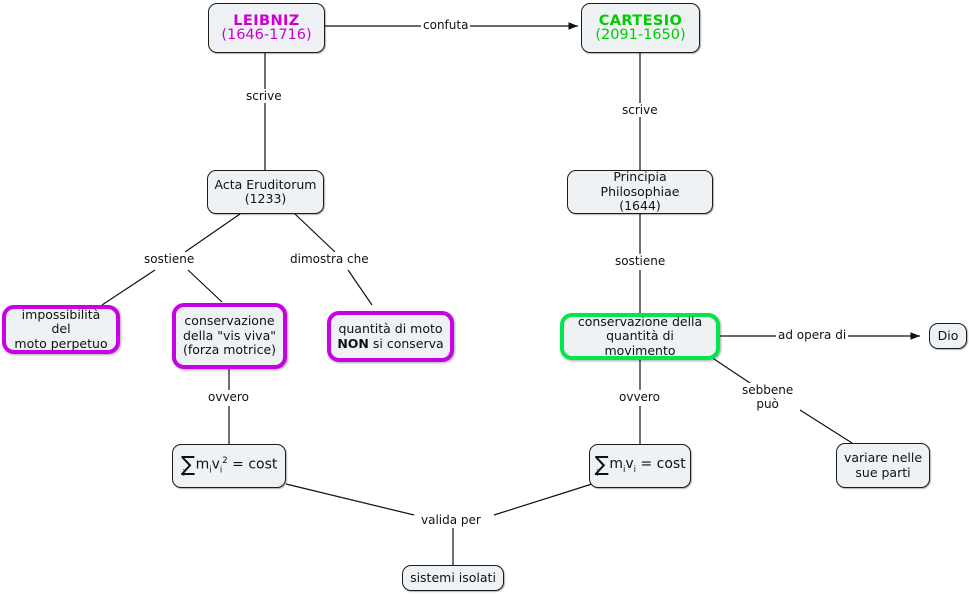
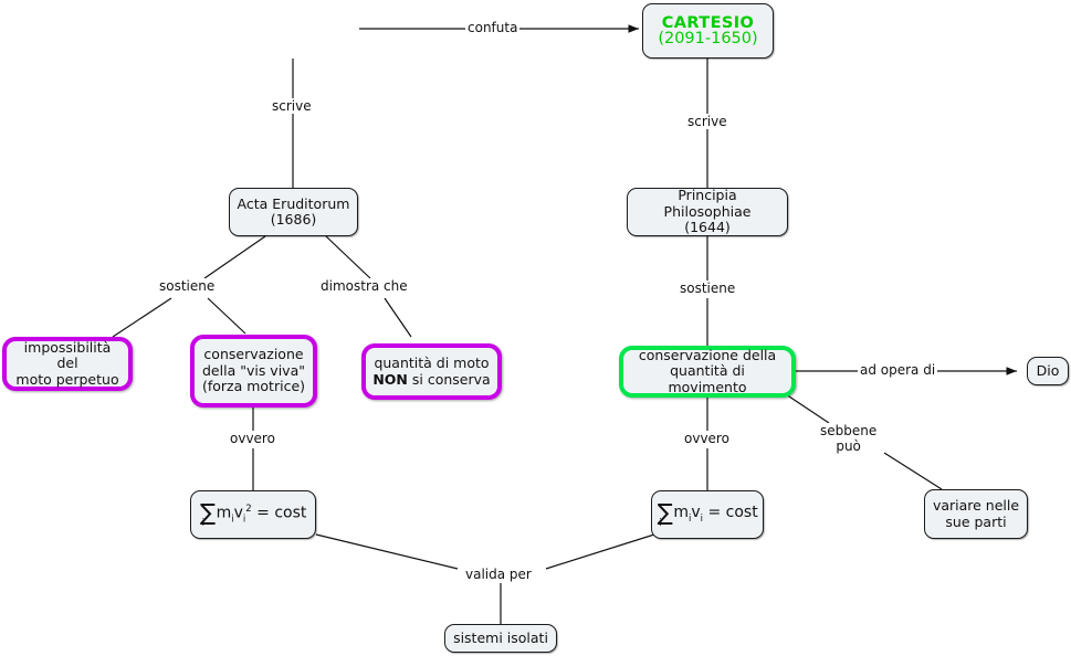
- LEIBNIZ
- (1646-1716)
  CARTESIO
  (2091-1650)
  Acta Eruditorum
- (1233)
+ (1686)
  Principia Philosophiae
  (1644)
  impossibilità del
  moto perpetuo
  conservazione
  della "vis viva"
  (forza motrice)
  quantità di moto
  NON si conserva
  conservazione della
  quantità di movimento
  Dio
  variare nelle
  sue parti
  ∑
  i
  mivi2 = cost
  ∑
  i
  mivi = cost
  sistemi isolati
  confuta
  scrive
  scrive
  sostiene
  dimostra che
  sostiene
  ovvero
  ovvero
  ad opera di
  sebbene
  può
  valida per
